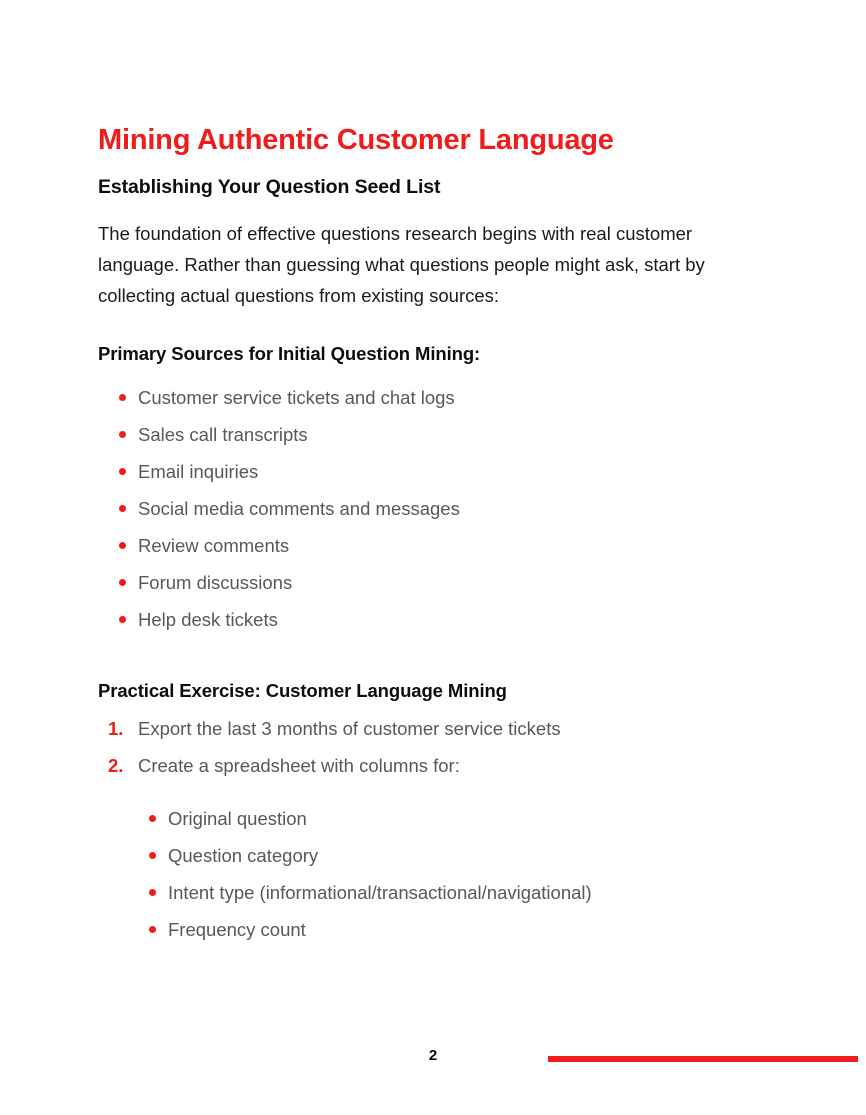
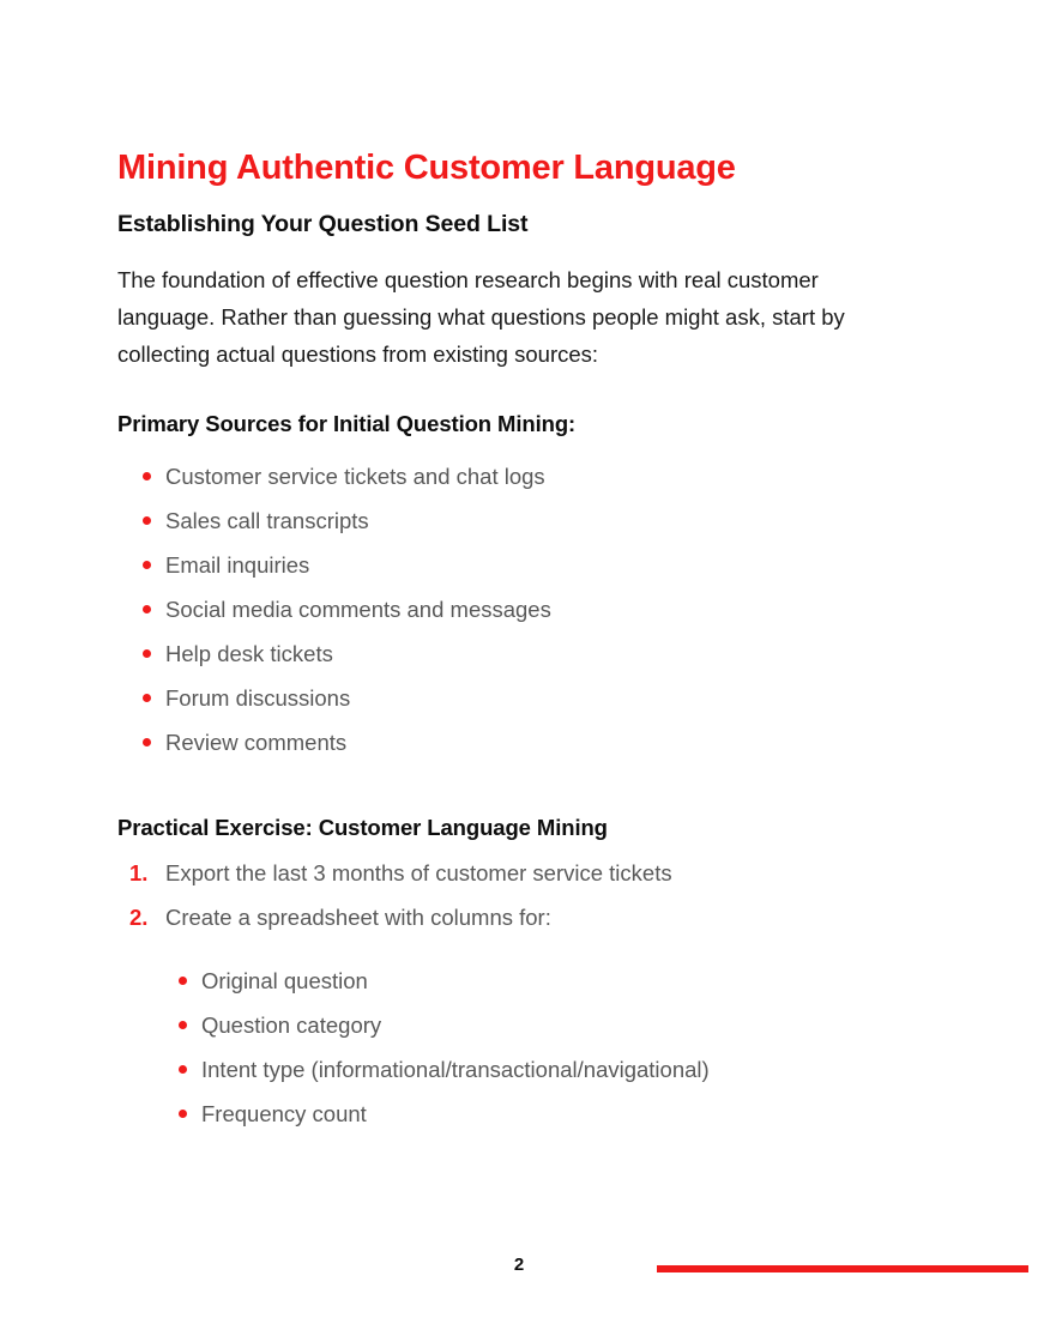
  Mining Authentic Customer Language
  Establishing Your Question Seed List
- The foundation of effective questions research begins with real customer language. Rather than guessing what questions people might ask, start by collecting actual questions from existing sources:
+ The foundation of effective question research begins with real customer language. Rather than guessing what questions people might ask, start by collecting actual questions from existing sources:
  Primary Sources for Initial Question Mining:
  Customer service tickets and chat logs
  Sales call transcripts
  Email inquiries
  Social media comments and messages
- Review comments
+ Help desk tickets
  Forum discussions
- Help desk tickets
+ Review comments
  Practical Exercise: Customer Language Mining
  1.
  Export the last 3 months of customer service tickets
  2.
  Create a spreadsheet with columns for:
  Original question
  Question category
  Intent type (informational/transactional/navigational)
  Frequency count
  2
